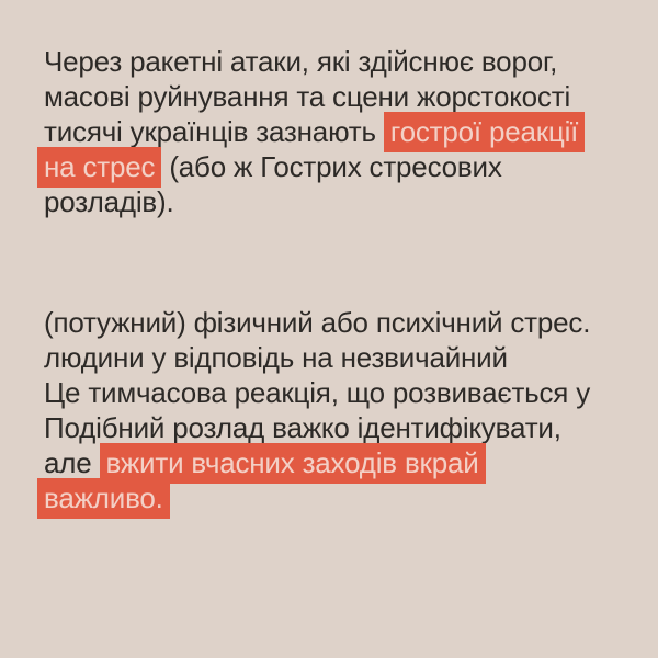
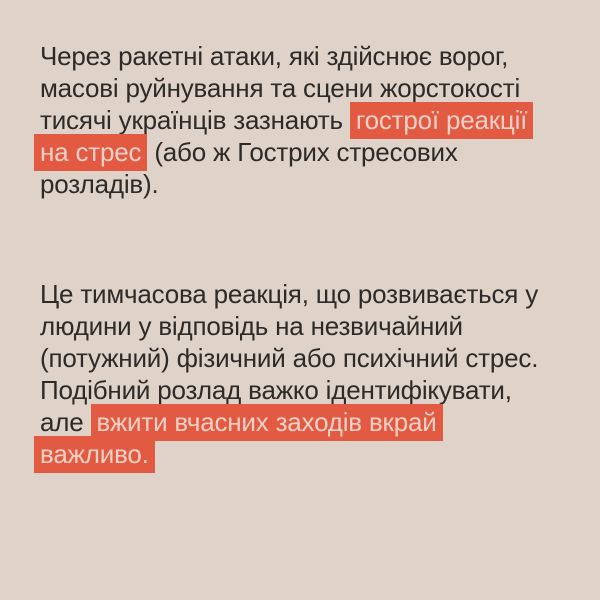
  Через ракетні атаки, які здійснює ворог,
  масові руйнування та сцени жорстокості
  тисячі українців зазнають гострої реакції
  на стрес (або ж Гострих стресових
  розладів).
- (потужний) фізичний або психічний стрес.
+ Це тимчасова реакція, що розвивається у
  людини у відповідь на незвичайний
- Це тимчасова реакція, що розвивається у
+ (потужний) фізичний або психічний стрес.
  Подібний розлад важко ідентифікувати,
  але вжити вчасних заходів вкрай
  важливо.
